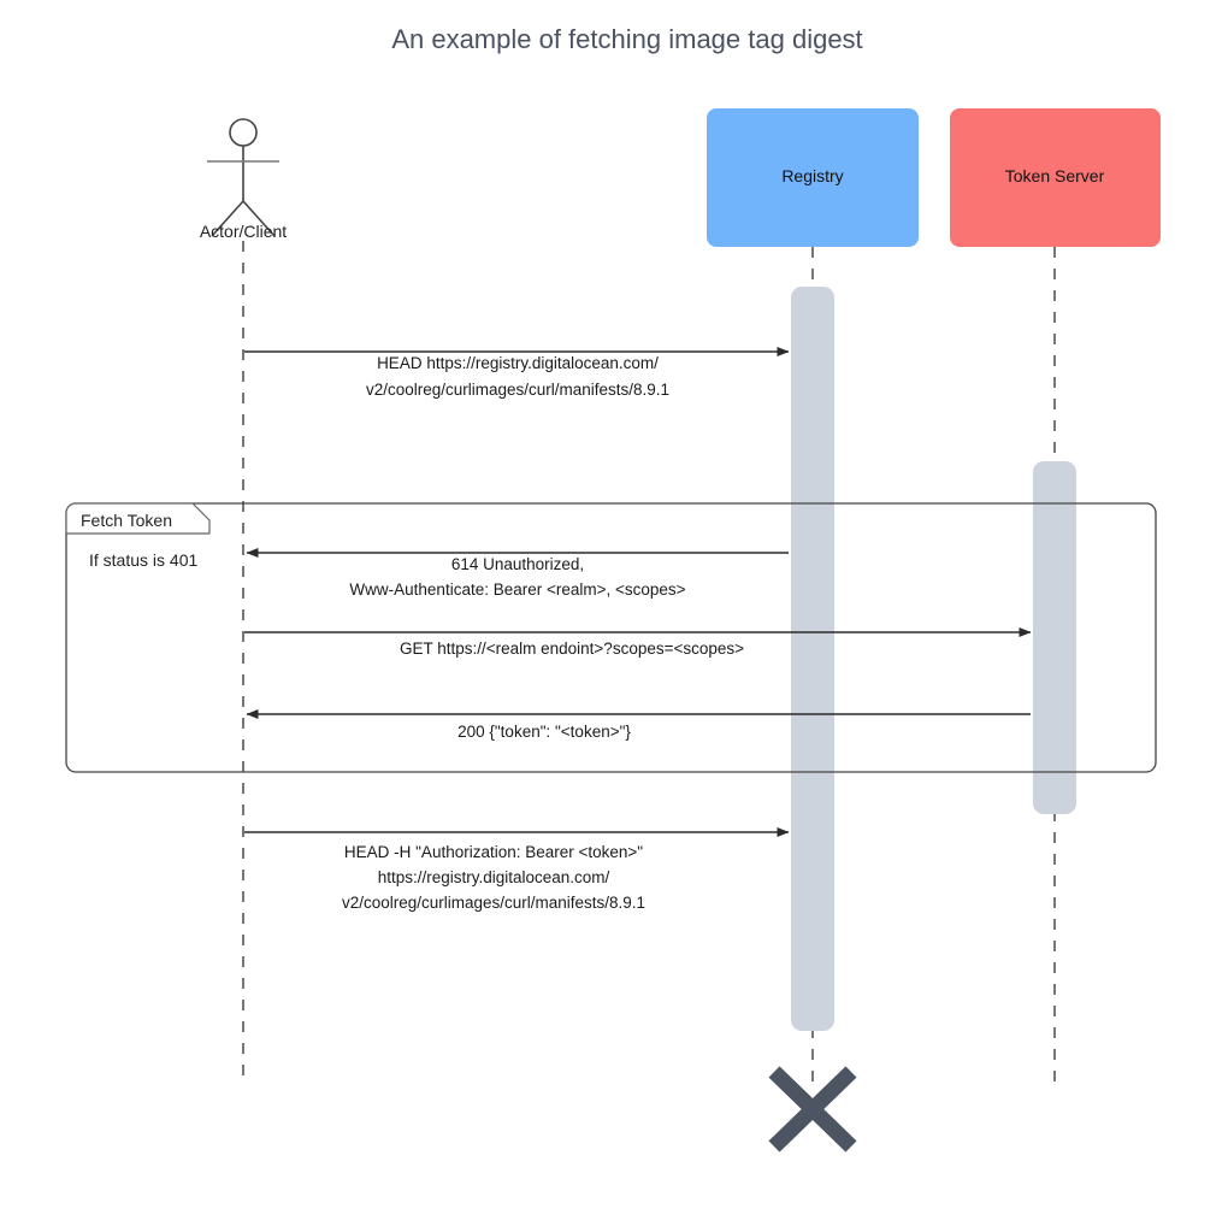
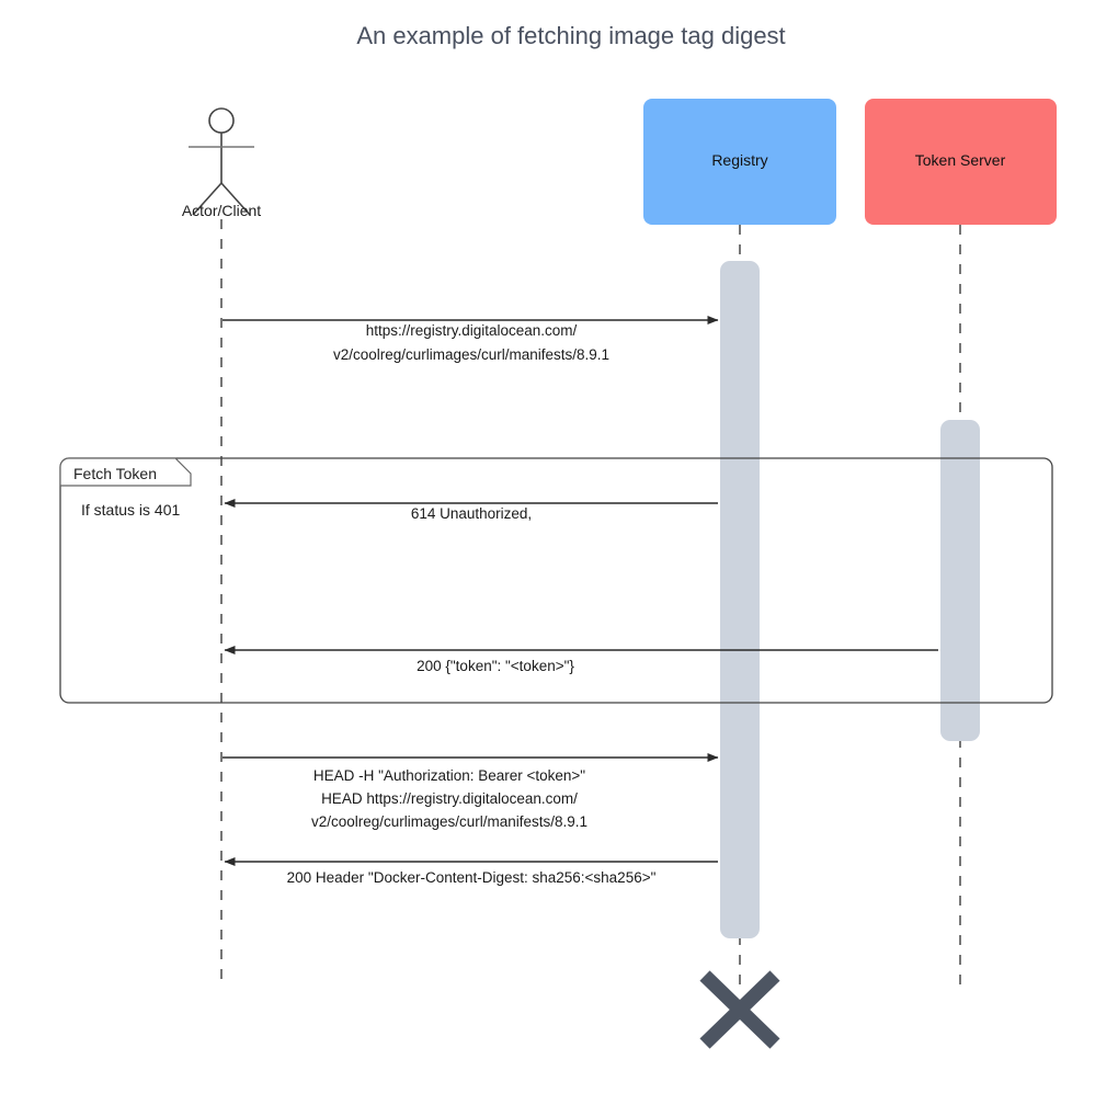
  An example of fetching image tag digest
  Actor/Client
  Registry
  Token Server
- HEAD https://registry.digitalocean.com/
+ https://registry.digitalocean.com/
  v2/coolreg/curlimages/curl/manifests/8.9.1
  Fetch Token
  If status is 401
  614 Unauthorized,
- Www-Authenticate: Bearer <realm>, <scopes>
- GET https://<realm endoint>?scopes=<scopes>
  200 {"token": "<token>"}
  HEAD -H "Authorization: Bearer <token>"
- https://registry.digitalocean.com/
+ HEAD https://registry.digitalocean.com/
  v2/coolreg/curlimages/curl/manifests/8.9.1
+ 200 Header "Docker-Content-Digest: sha256:<sha256>"
